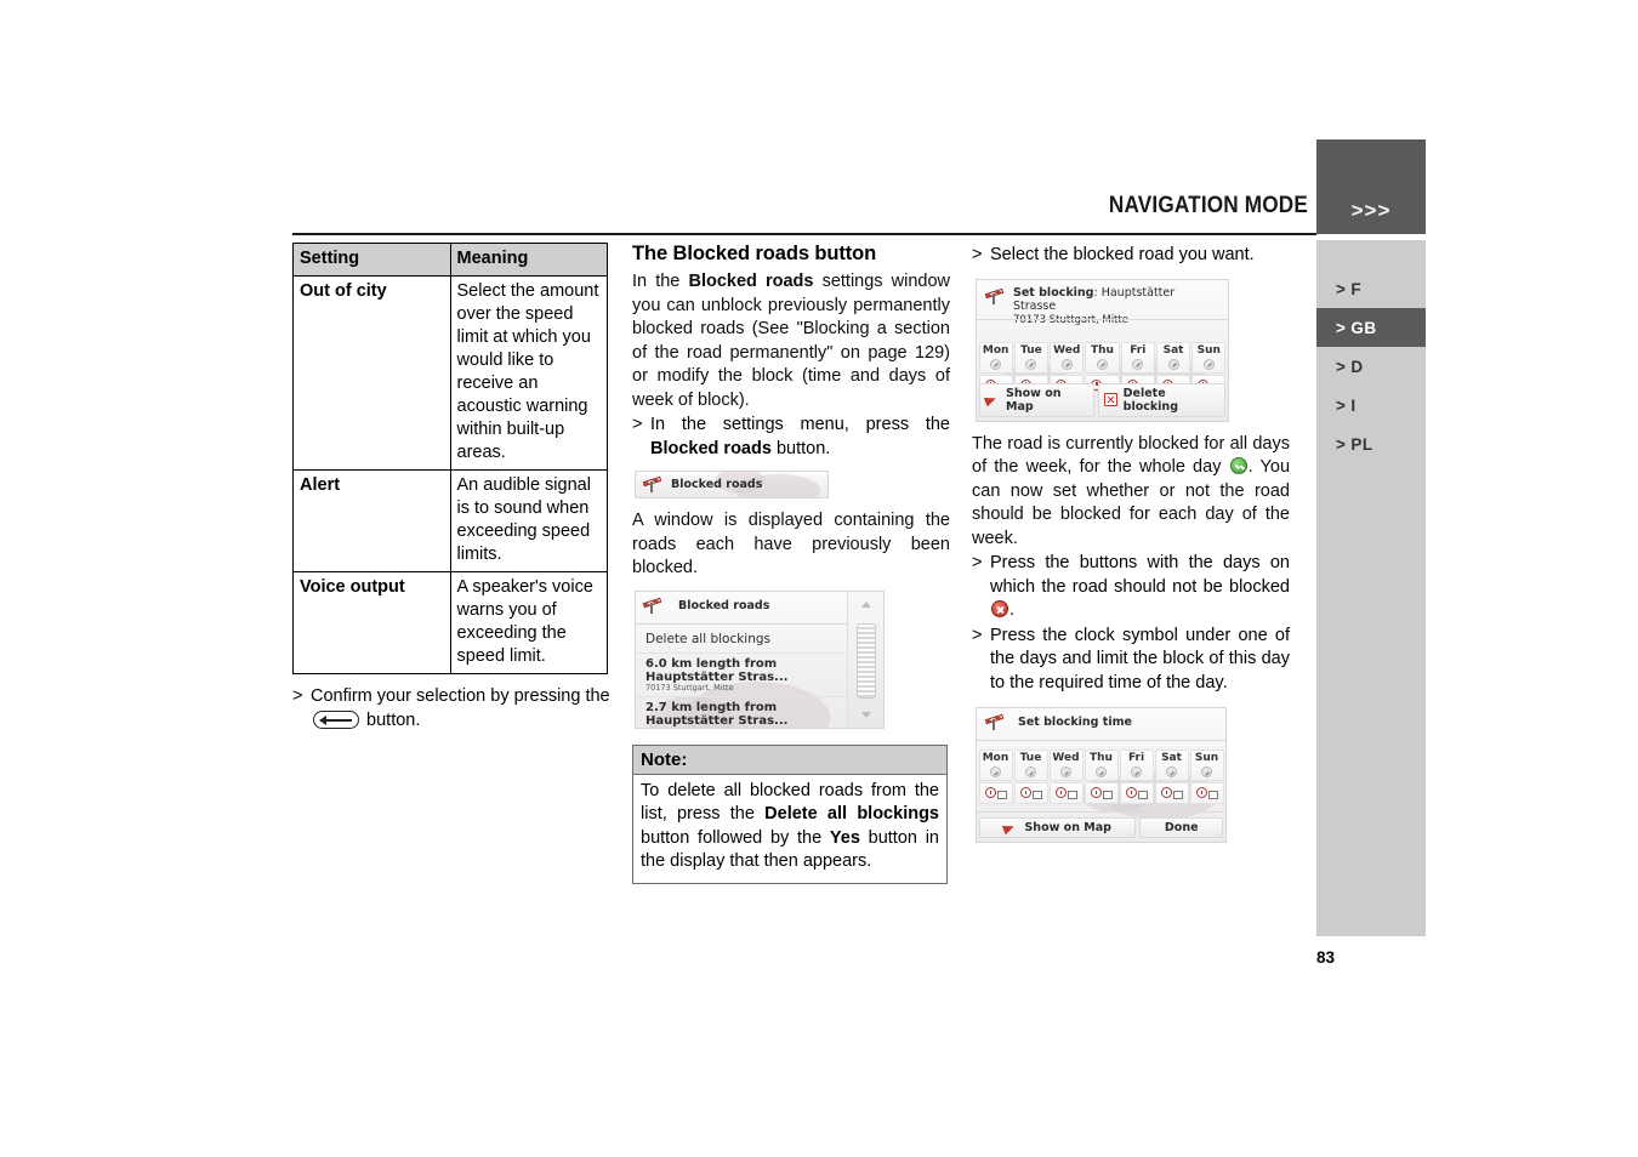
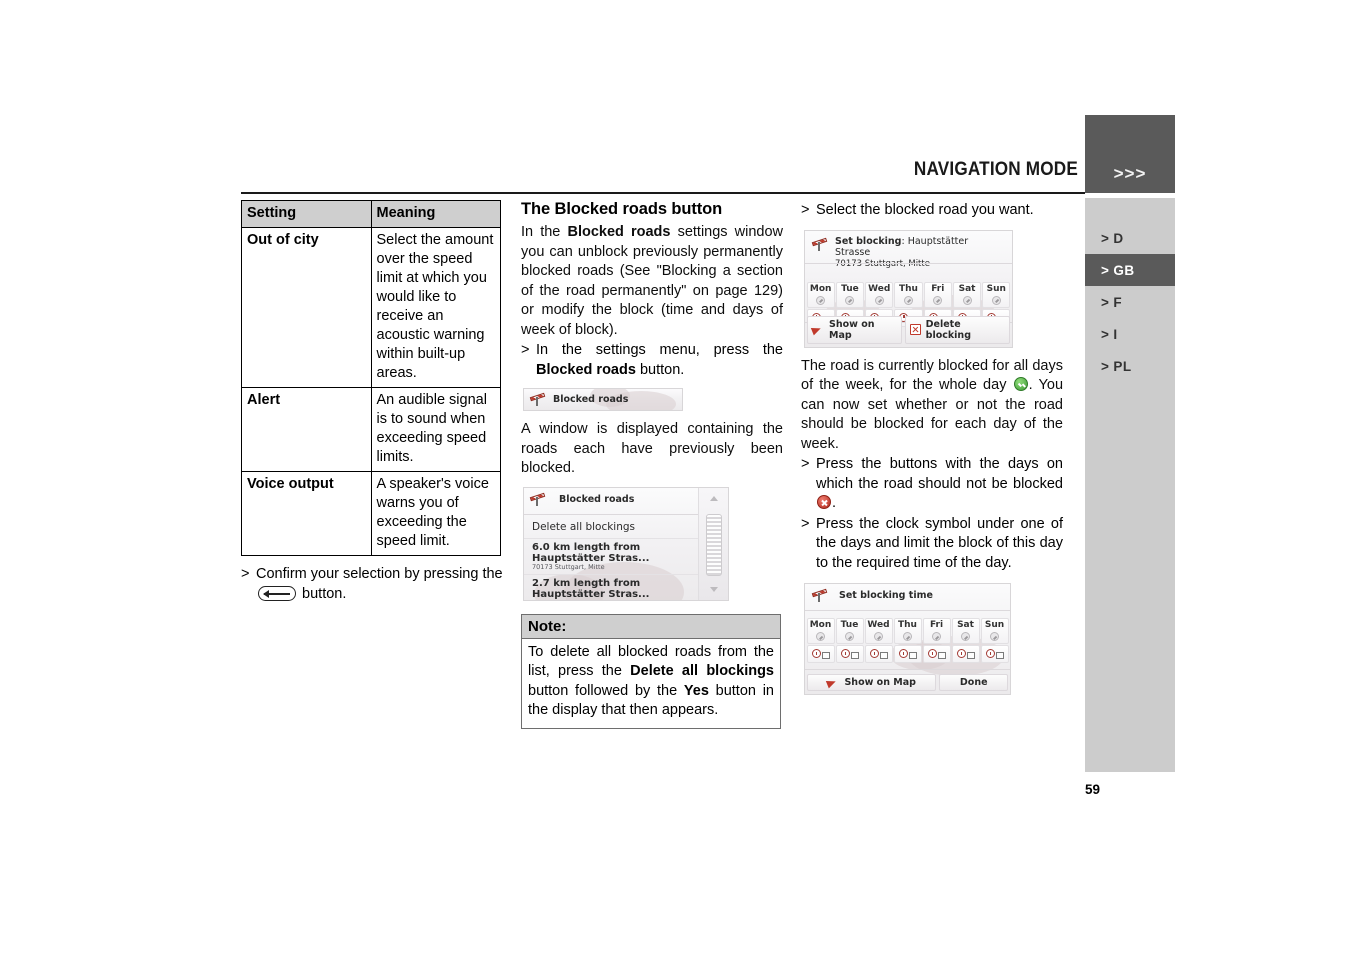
  NAVIGATION MODE
  >>>
- > F
+ > D
  > GB
- > D
+ > F
  > I
  > PL
- 83
+ 59
  Setting	Meaning
  Out of city	Select the amount over the speed limit at which you would like to receive an acoustic warning within built-up areas.
  Alert	An audible signal is to sound when exceeding speed limits.
  Voice output	A speaker's voice warns you of exceeding the speed limit.
  >
  Confirm your selection by pressing the
  button.
  The Blocked roads button
  In the Blocked roads settings window you can unblock previously permanently blocked roads (See "Blocking a section of the road permanently" on page 129) or modify the block (time and days of week of block).
  >
  In the settings menu, press the Blocked roads button.
  Blocked roads
  A window is displayed containing the roads each have previously been blocked.
  Blocked roads
  Delete all blockings
  6.0 km length from Hauptstätter Stras...
  70173 Stuttgart, Mitte
  2.7 km length from Hauptstätter Stras...
  Note:
  To delete all blocked roads from the list, press the Delete all blockings button followed by the Yes button in the display that then appears.
  >
  Select the blocked road you want.
  Set blocking: Hauptstätter Strasse
  70173 Stuttgart, Mitte
  Mon
  Tue
  Wed
  Thu
  Fri
  Sat
  Sun
  Show on Map
  Delete blocking
  The road is currently blocked for all days of the week, for the whole day . You can now set whether or not the road should be blocked for each day of the week.
  >
  Press the buttons with the days on which the road should not be blocked .
  >
  Press the clock symbol under one of the days and limit the block of this day to the required time of the day.
  Set blocking time
  Mon
  Tue
  Wed
  Thu
  Fri
  Sat
  Sun
  Show on Map
  Done
